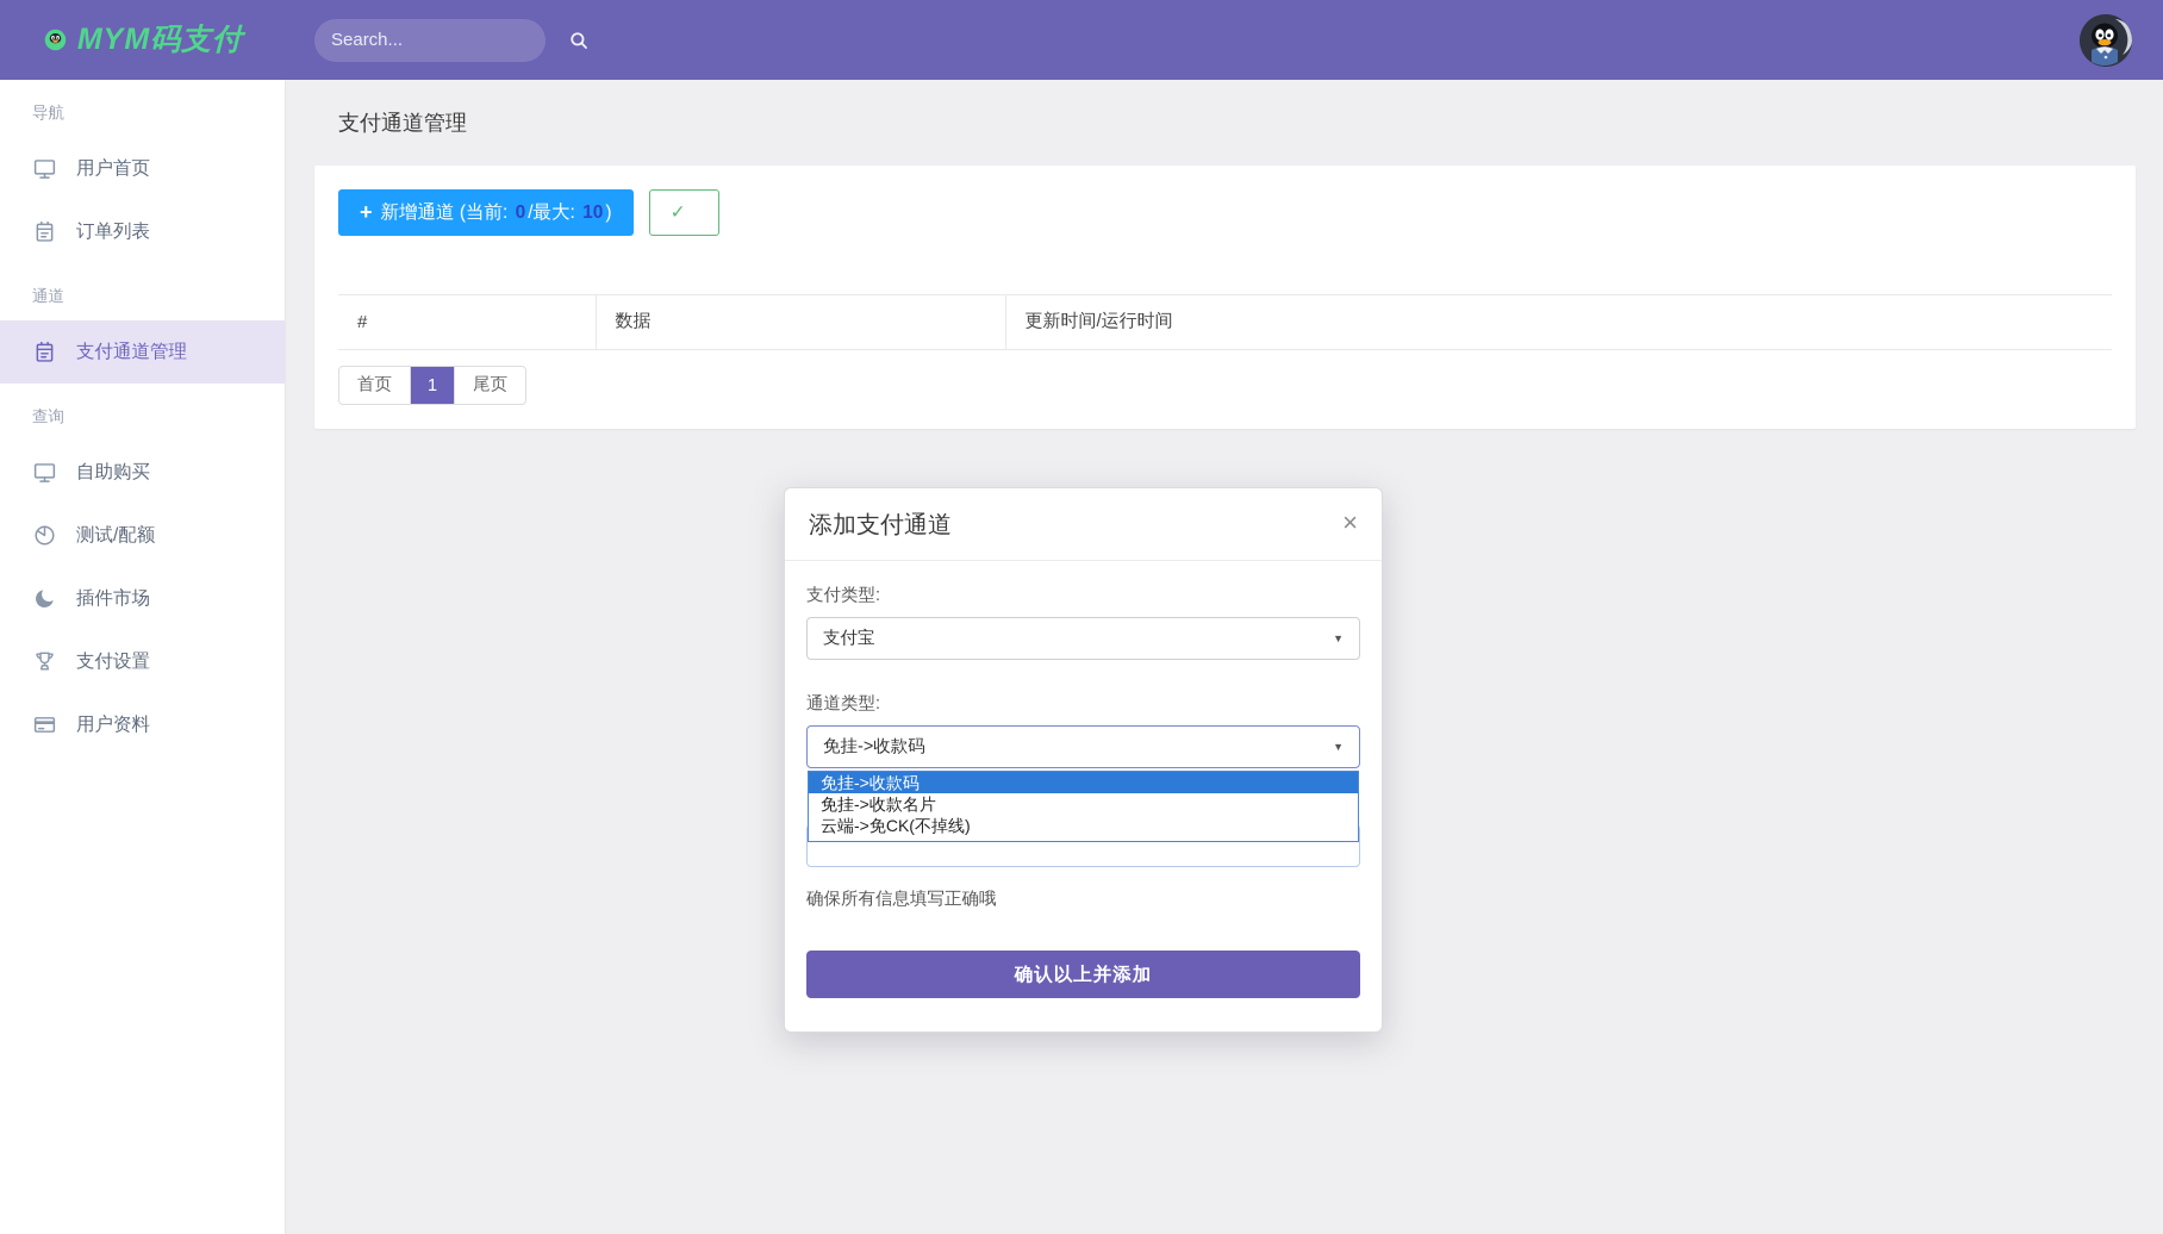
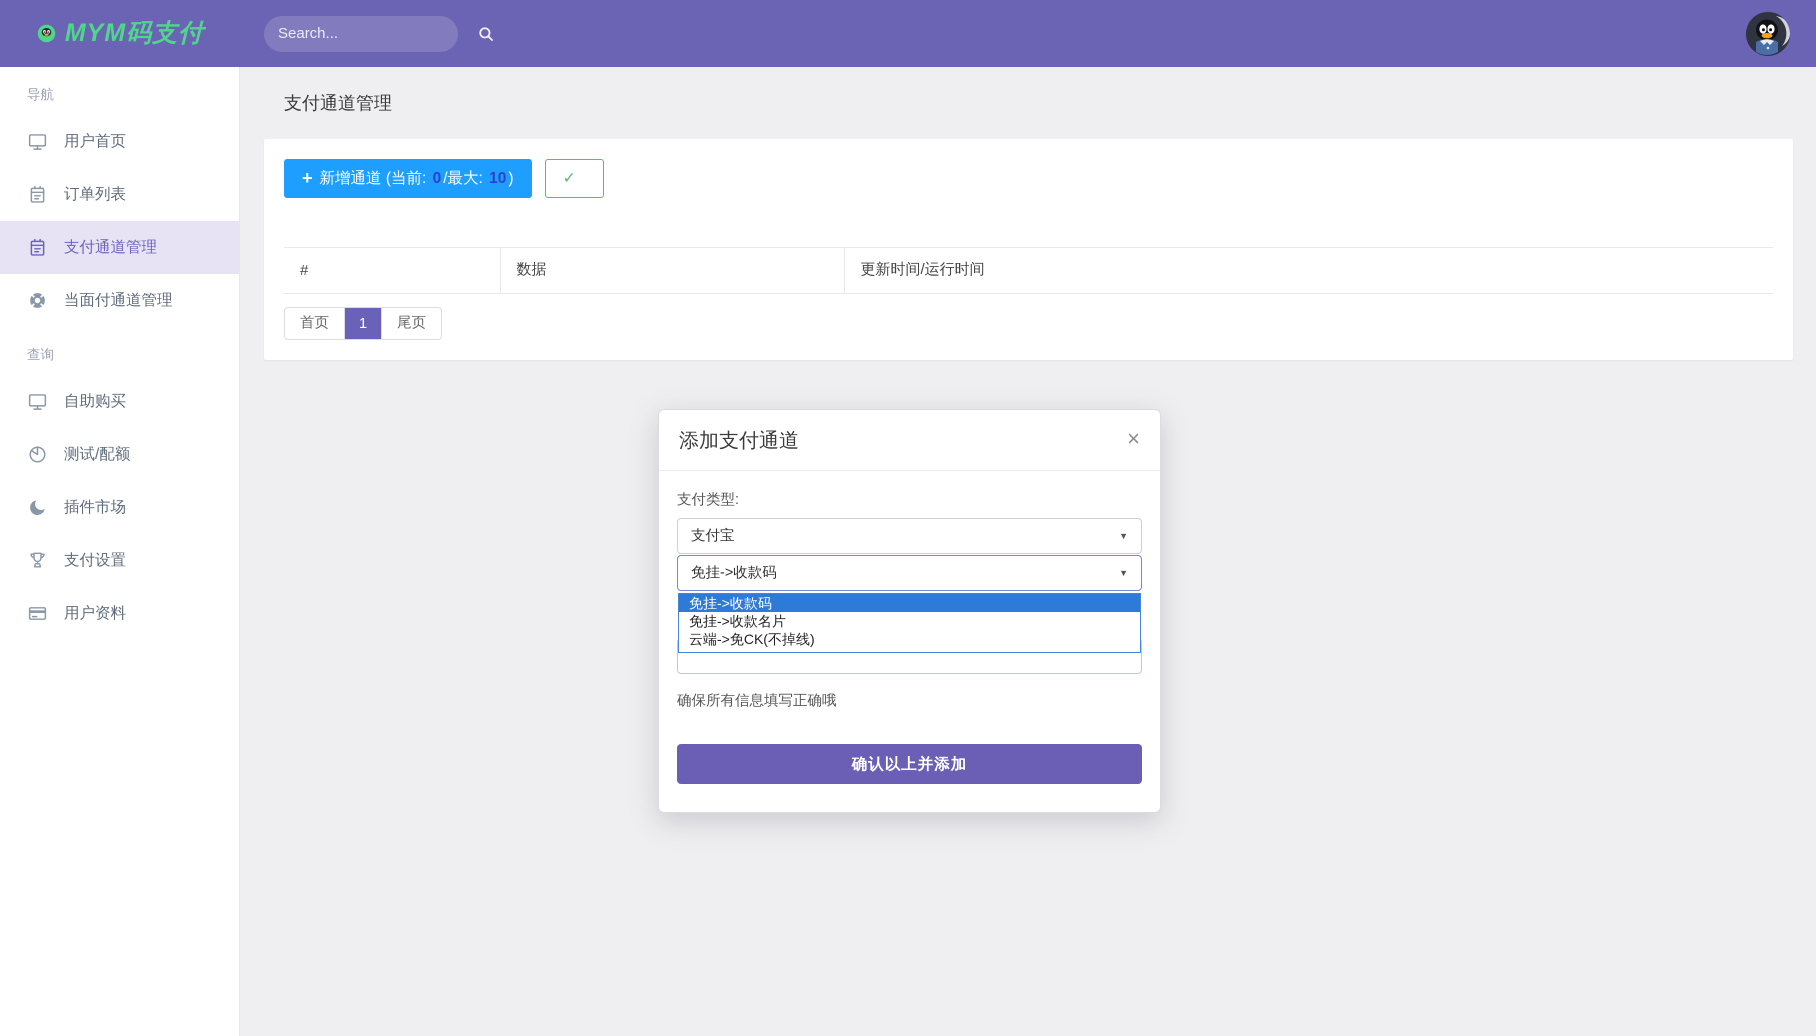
  MYM码支付
  Search...
  导航
  用户首页
  订单列表
- 通道
  支付通道管理
+ 当面付通道管理
  查询
  自助购买
  测试/配额
  插件市场
  支付设置
  用户资料
  支付通道管理
  +
  新增通道 (当前: 0/最大: 10)
  ✓
  #	数据	更新时间/运行时间
  首页
  1
  尾页
  添加支付通道
  ×
  支付类型:
  支付宝
  ▼
- 通道类型:
  免挂->收款码
  ▼
  免挂->收款码
  免挂->收款名片
  云端->免CK(不掉线)
  确保所有信息填写正确哦
  确认以上并添加
